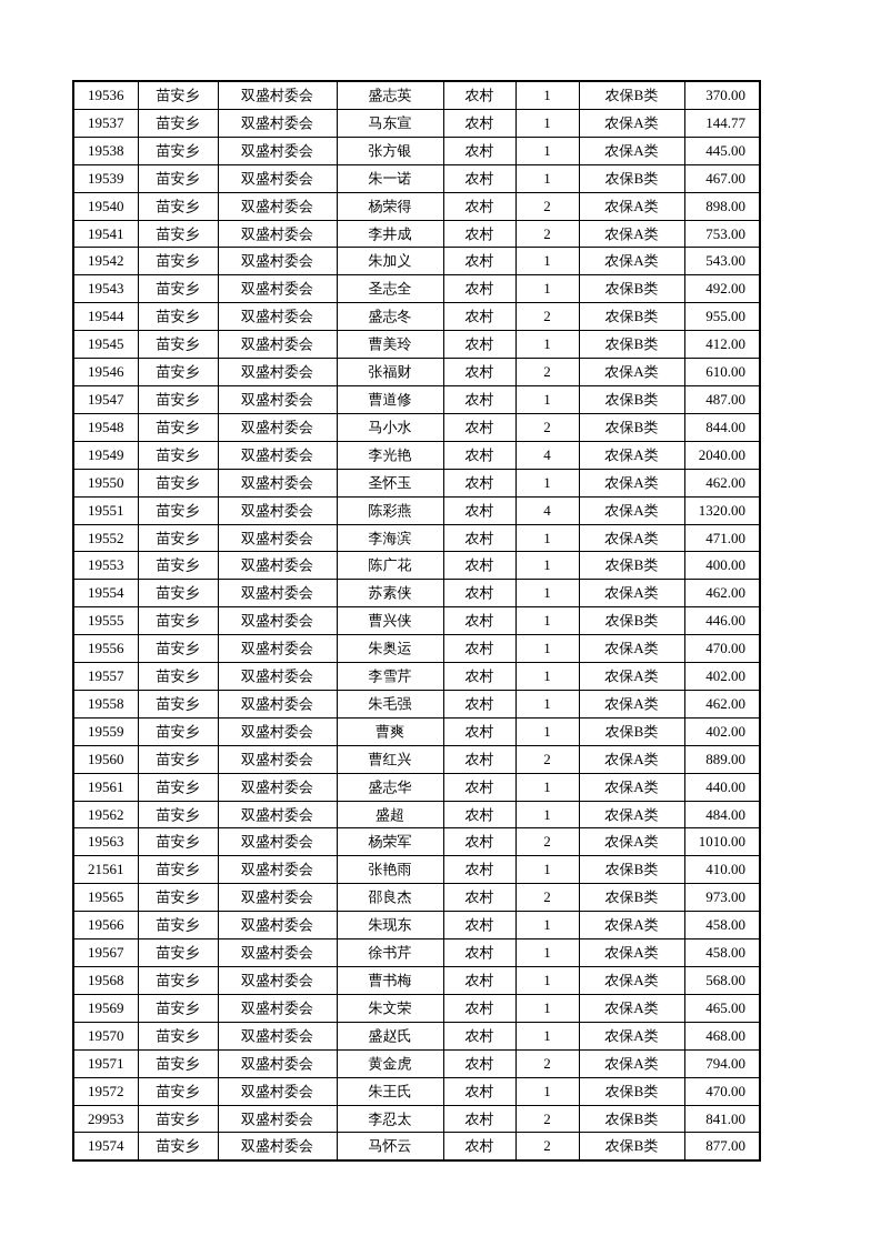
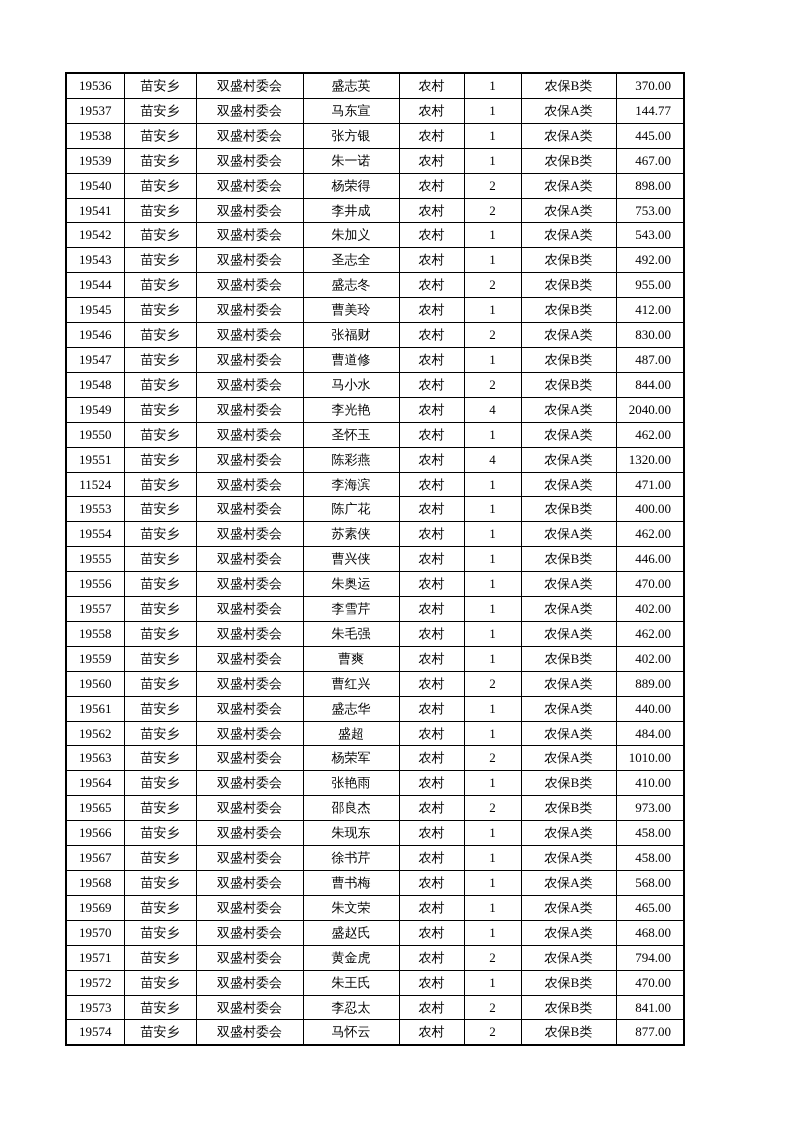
  19536	苗安乡	双盛村委会	盛志英	农村	1	农保B类	370.00
  19537	苗安乡	双盛村委会	马东宣	农村	1	农保A类	144.77
  19538	苗安乡	双盛村委会	张方银	农村	1	农保A类	445.00
  19539	苗安乡	双盛村委会	朱一诺	农村	1	农保B类	467.00
  19540	苗安乡	双盛村委会	杨荣得	农村	2	农保A类	898.00
  19541	苗安乡	双盛村委会	李井成	农村	2	农保A类	753.00
  19542	苗安乡	双盛村委会	朱加义	农村	1	农保A类	543.00
  19543	苗安乡	双盛村委会	圣志全	农村	1	农保B类	492.00
  19544	苗安乡	双盛村委会	盛志冬	农村	2	农保B类	955.00
  19545	苗安乡	双盛村委会	曹美玲	农村	1	农保B类	412.00
- 19546	苗安乡	双盛村委会	张福财	农村	2	农保A类	610.00
+ 19546	苗安乡	双盛村委会	张福财	农村	2	农保A类	830.00
  19547	苗安乡	双盛村委会	曹道修	农村	1	农保B类	487.00
  19548	苗安乡	双盛村委会	马小水	农村	2	农保B类	844.00
  19549	苗安乡	双盛村委会	李光艳	农村	4	农保A类	2040.00
  19550	苗安乡	双盛村委会	圣怀玉	农村	1	农保A类	462.00
  19551	苗安乡	双盛村委会	陈彩燕	农村	4	农保A类	1320.00
- 19552	苗安乡	双盛村委会	李海滨	农村	1	农保A类	471.00
+ 11524	苗安乡	双盛村委会	李海滨	农村	1	农保A类	471.00
  19553	苗安乡	双盛村委会	陈广花	农村	1	农保B类	400.00
  19554	苗安乡	双盛村委会	苏素侠	农村	1	农保A类	462.00
  19555	苗安乡	双盛村委会	曹兴侠	农村	1	农保B类	446.00
  19556	苗安乡	双盛村委会	朱奥运	农村	1	农保A类	470.00
  19557	苗安乡	双盛村委会	李雪芹	农村	1	农保A类	402.00
  19558	苗安乡	双盛村委会	朱毛强	农村	1	农保A类	462.00
  19559	苗安乡	双盛村委会	曹爽	农村	1	农保B类	402.00
  19560	苗安乡	双盛村委会	曹红兴	农村	2	农保A类	889.00
  19561	苗安乡	双盛村委会	盛志华	农村	1	农保A类	440.00
  19562	苗安乡	双盛村委会	盛超	农村	1	农保A类	484.00
  19563	苗安乡	双盛村委会	杨荣军	农村	2	农保A类	1010.00
- 21561	苗安乡	双盛村委会	张艳雨	农村	1	农保B类	410.00
+ 19564	苗安乡	双盛村委会	张艳雨	农村	1	农保B类	410.00
  19565	苗安乡	双盛村委会	邵良杰	农村	2	农保B类	973.00
  19566	苗安乡	双盛村委会	朱现东	农村	1	农保A类	458.00
  19567	苗安乡	双盛村委会	徐书芹	农村	1	农保A类	458.00
  19568	苗安乡	双盛村委会	曹书梅	农村	1	农保A类	568.00
  19569	苗安乡	双盛村委会	朱文荣	农村	1	农保A类	465.00
  19570	苗安乡	双盛村委会	盛赵氏	农村	1	农保A类	468.00
  19571	苗安乡	双盛村委会	黄金虎	农村	2	农保A类	794.00
  19572	苗安乡	双盛村委会	朱王氏	农村	1	农保B类	470.00
- 29953	苗安乡	双盛村委会	李忍太	农村	2	农保B类	841.00
+ 19573	苗安乡	双盛村委会	李忍太	农村	2	农保B类	841.00
  19574	苗安乡	双盛村委会	马怀云	农村	2	农保B类	877.00
